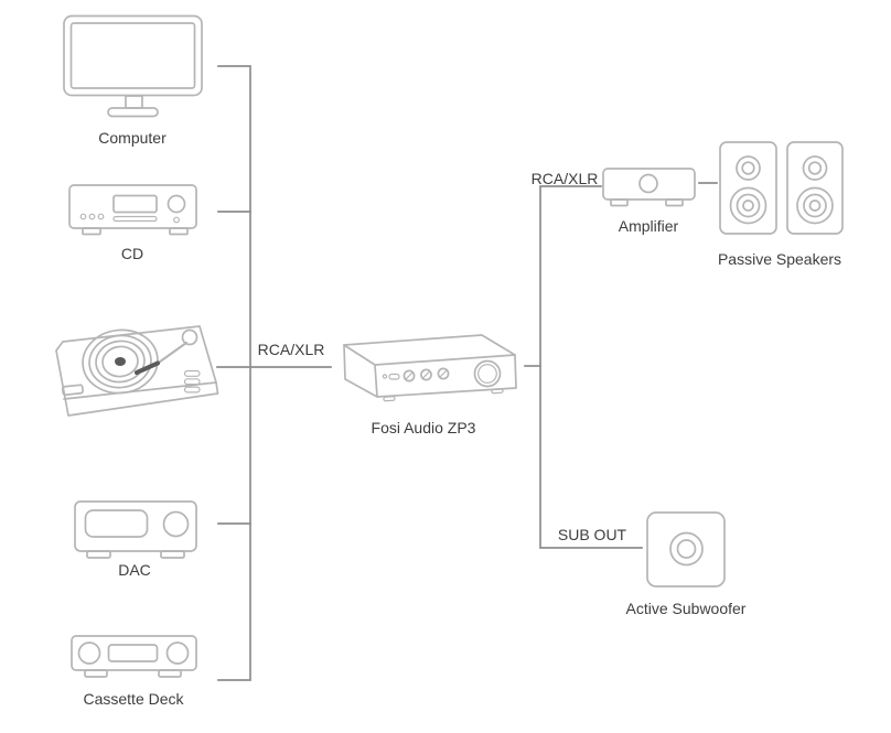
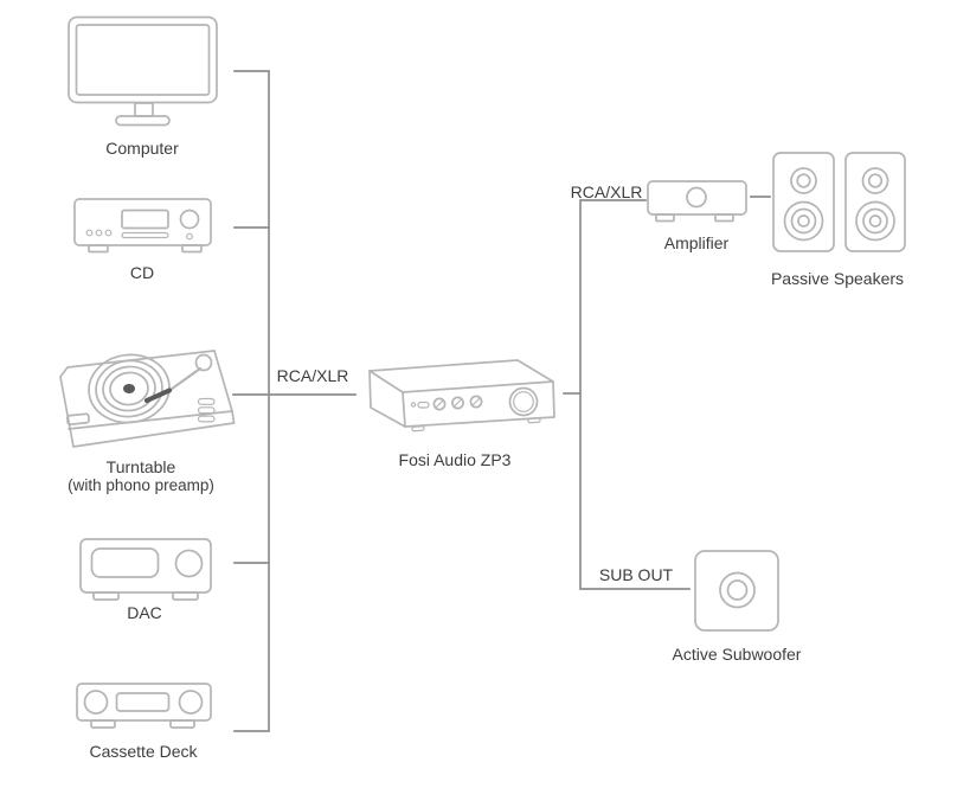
  Computer
  CD
+ Turntable
+ (with phono preamp)
  DAC
  Cassette Deck
  Fosi Audio ZP3
  RCA/XLR
  RCA/XLR
  SUB OUT
  Amplifier
  Passive Speakers
  Active Subwoofer
